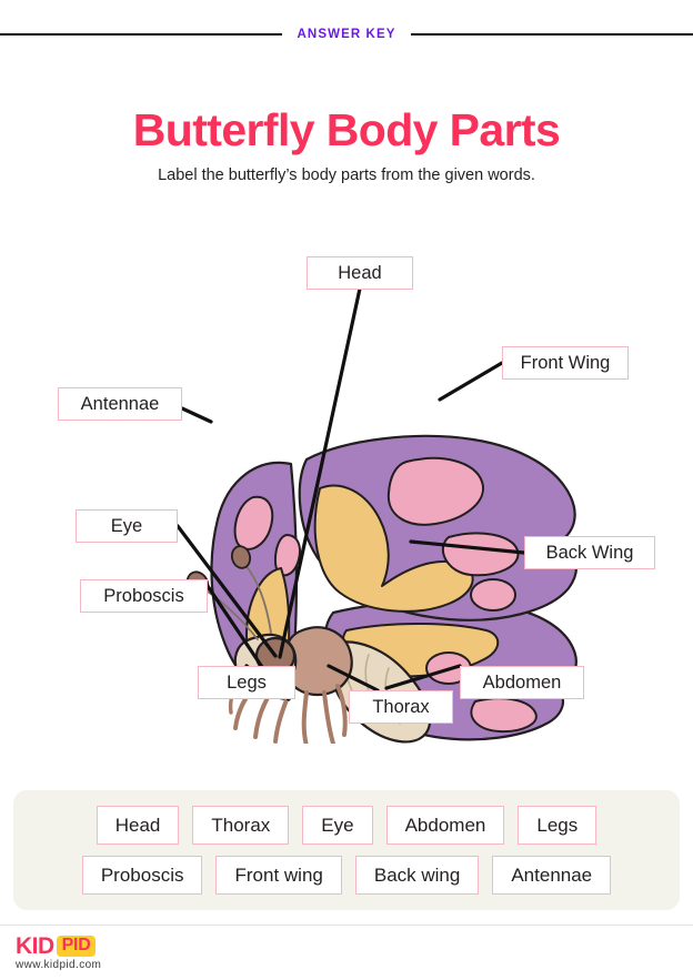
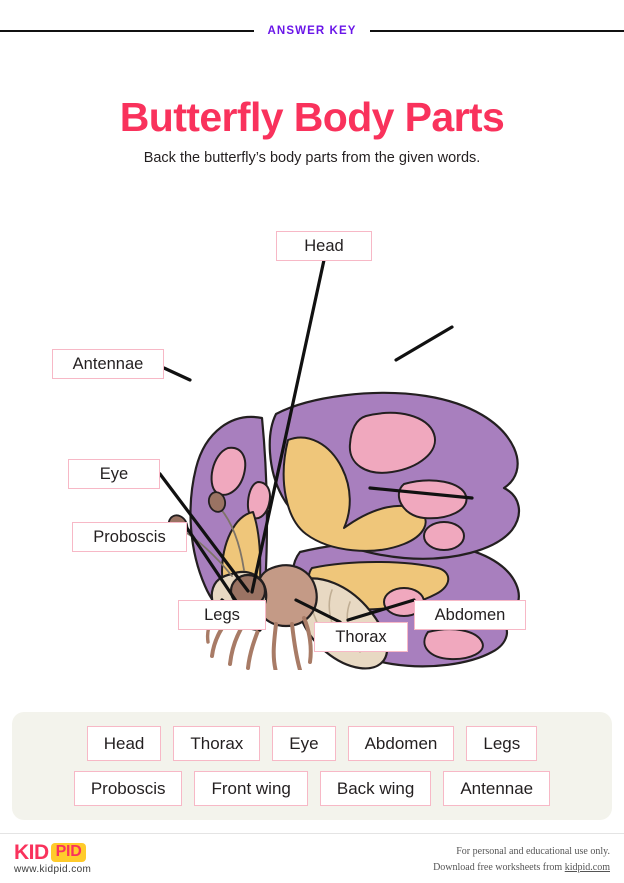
  ANSWER KEY
  Butterfly Body Parts
- Label the butterfly’s body parts from the given words.
+ Back the butterfly’s body parts from the given words.
  Head
- Front Wing
  Antennae
  Eye
- Back Wing
  Proboscis
  Legs
  Abdomen
  Thorax
  Head
  Thorax
  Eye
  Abdomen
  Legs
  Proboscis
  Front wing
  Back wing
  Antennae
  KID
  PID
  www.kidpid.com
+ For personal and educational use only.
+ Download free worksheets from kidpid.com
